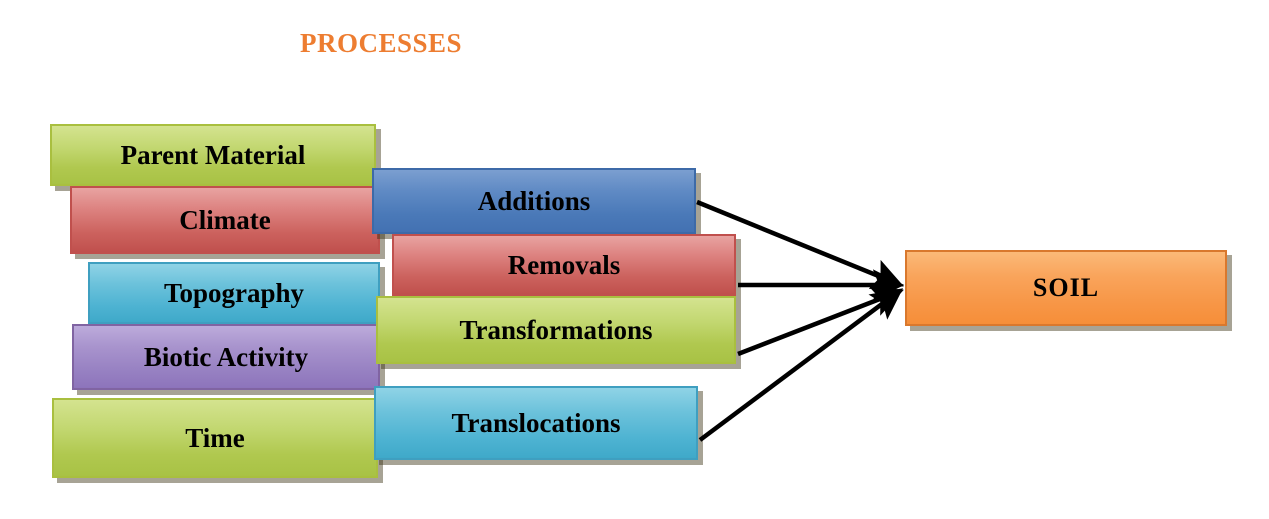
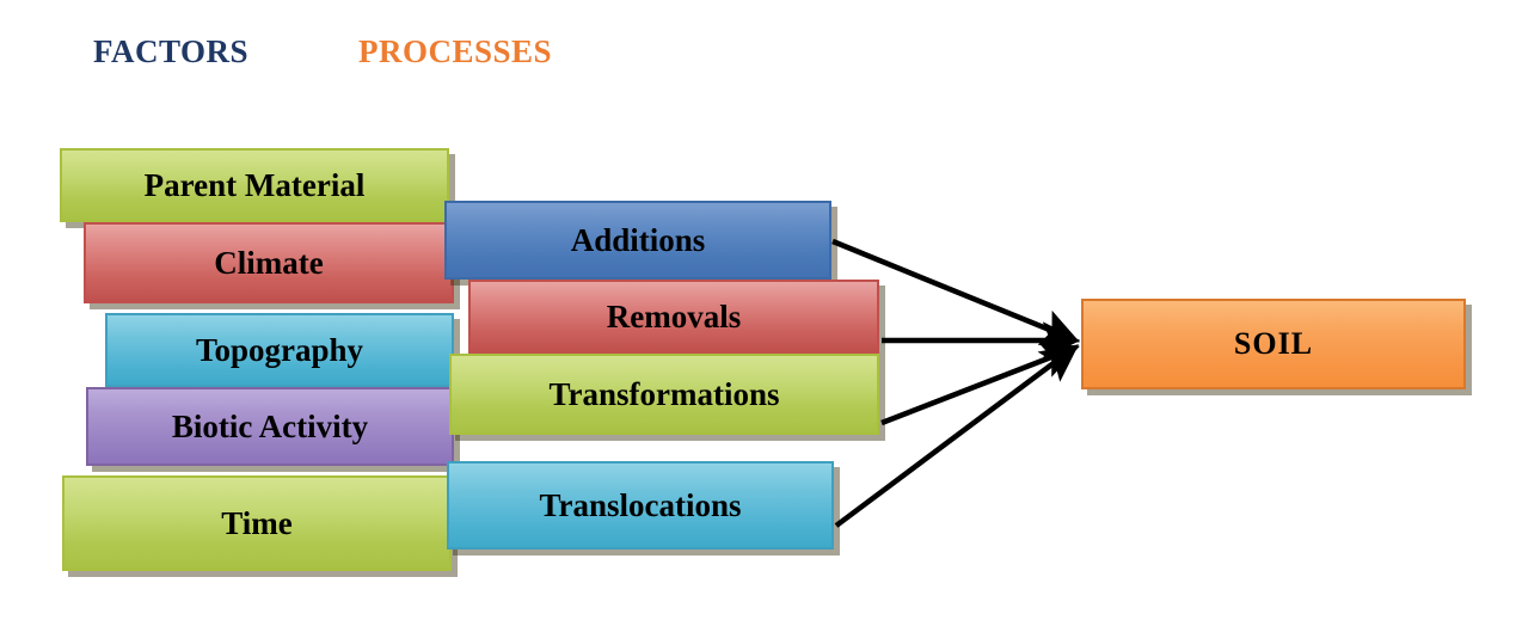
+ FACTORS
  PROCESSES
  Parent Material
  Climate
  Topography
  Biotic Activity
  Time
  Additions
  Removals
  Transformations
  Translocations
  SOIL
